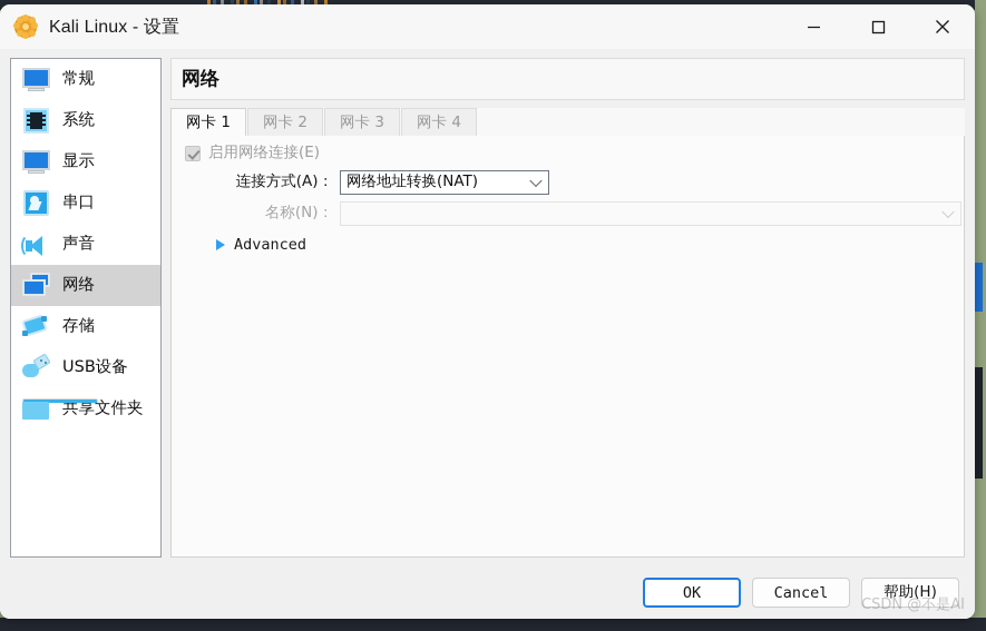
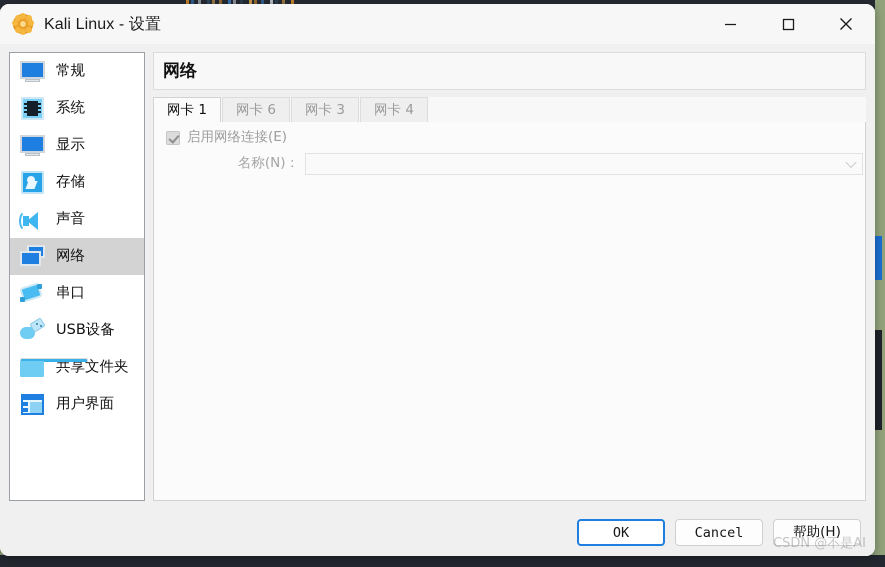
  Kali Linux - 设置
  常规
  系统
  显示
- 串口
+ 存储
  声音
  网络
- 存储
+ 串口
  USB设备
  共享文件夹
+ 用户界面
  网络
  网卡 1
- 网卡 2
+ 网卡 6
  网卡 3
  网卡 4
  启用网络连接(E)
- 连接方式(A)：
- 网络地址转换(NAT)
  名称(N)：
- Advanced
  OK
  Cancel
  帮助(H)
  CSDN @不是AI
